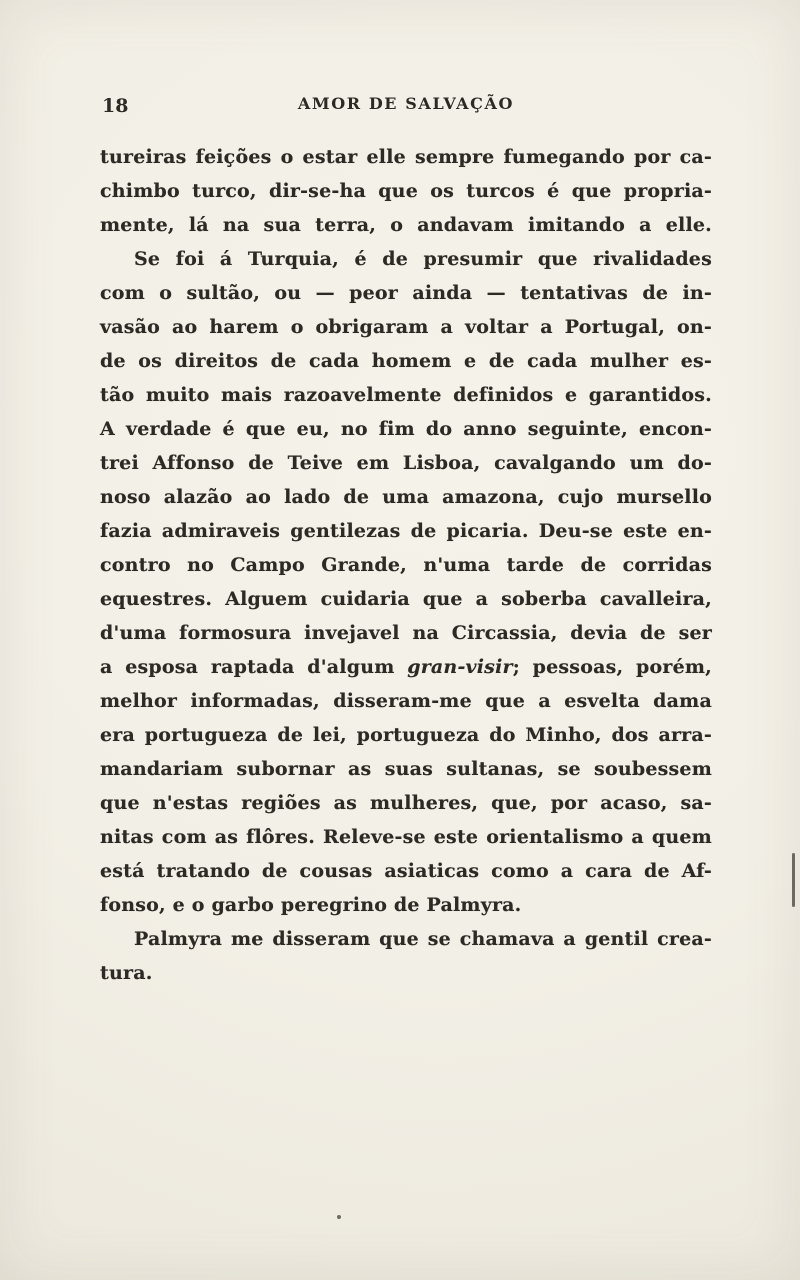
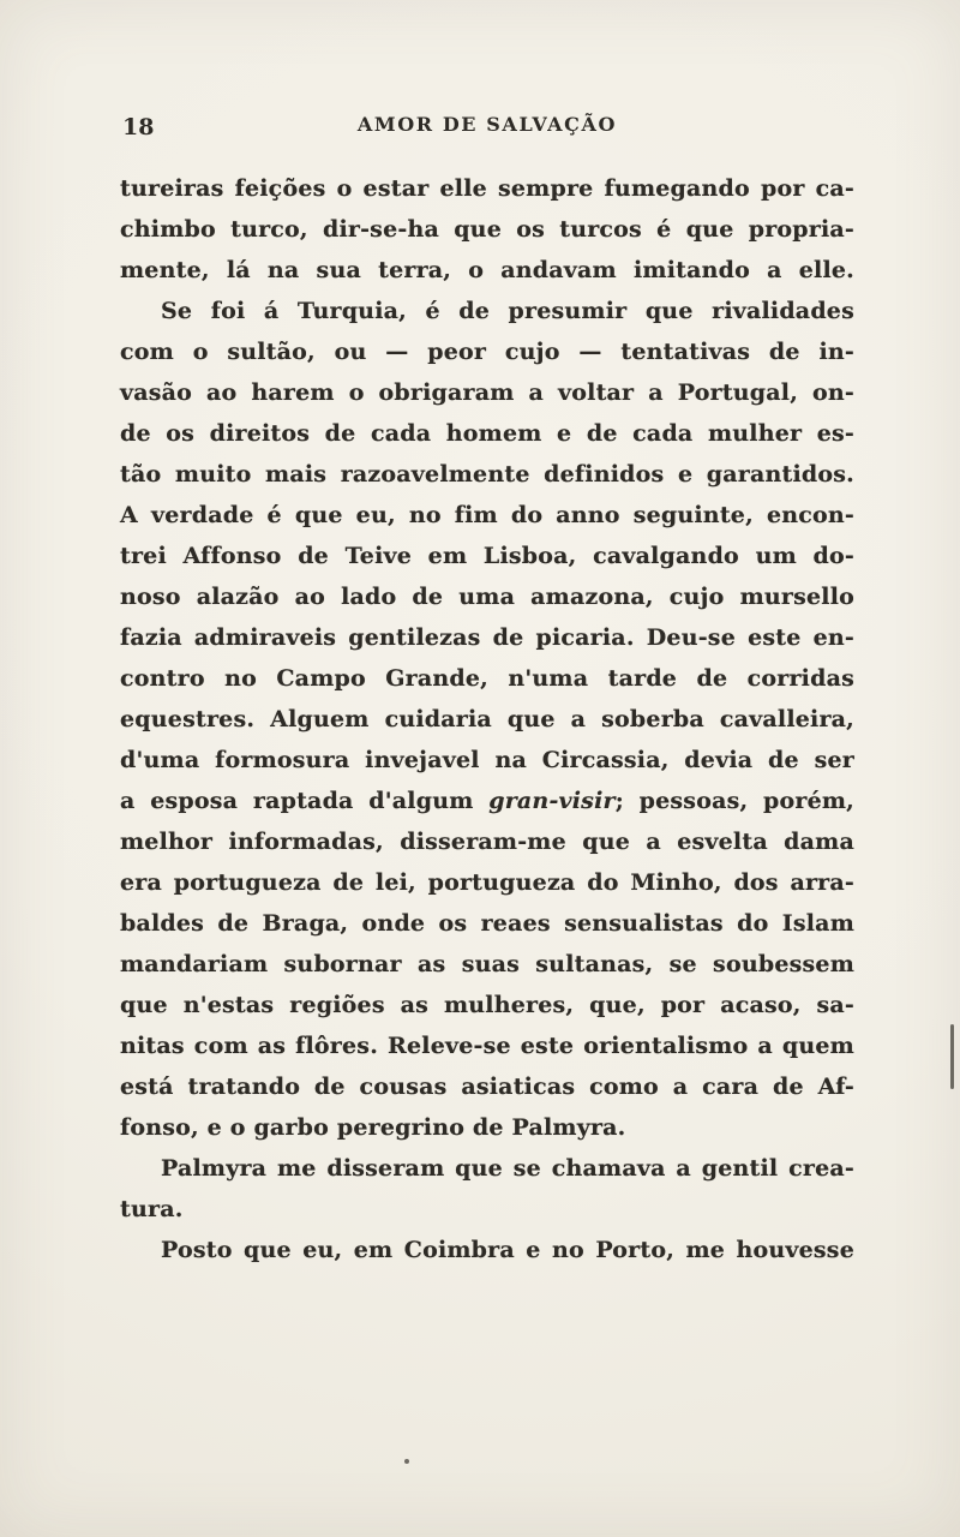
  18
  AMOR DE SALVAÇÃO
  tureiras feições o estar elle sempre fumegando por ca-
  chimbo turco, dir-se-ha que os turcos é que propria-
  mente, lá na sua terra, o andavam imitando a elle.
  Se foi á Turquia, é de presumir que rivalidades
- com o sultão, ou — peor ainda — tentativas de in-
+ com o sultão, ou — peor cujo — tentativas de in-
  vasão ao harem o obrigaram a voltar a Portugal, on-
  de os direitos de cada homem e de cada mulher es-
  tão muito mais razoavelmente definidos e garantidos.
  A verdade é que eu, no fim do anno seguinte, encon-
  trei Affonso de Teive em Lisboa, cavalgando um do-
  noso alazão ao lado de uma amazona, cujo mursello
  fazia admiraveis gentilezas de picaria. Deu-se este en-
  contro no Campo Grande, n'uma tarde de corridas
  equestres. Alguem cuidaria que a soberba cavalleira,
  d'uma formosura invejavel na Circassia, devia de ser
  a esposa raptada d'algum gran-visir; pessoas, porém,
  melhor informadas, disseram-me que a esvelta dama
  era portugueza de lei, portugueza do Minho, dos arra-
+ baldes de Braga, onde os reaes sensualistas do Islam
  mandariam subornar as suas sultanas, se soubessem
  que n'estas regiões as mulheres, que, por acaso, sa-
  nitas com as flôres. Releve-se este orientalismo a quem
  está tratando de cousas asiaticas como a cara de Af-
  fonso, e o garbo peregrino de Palmyra.
  Palmyra me disseram que se chamava a gentil crea-
  tura.
+ Posto que eu, em Coimbra e no Porto, me houvesse
